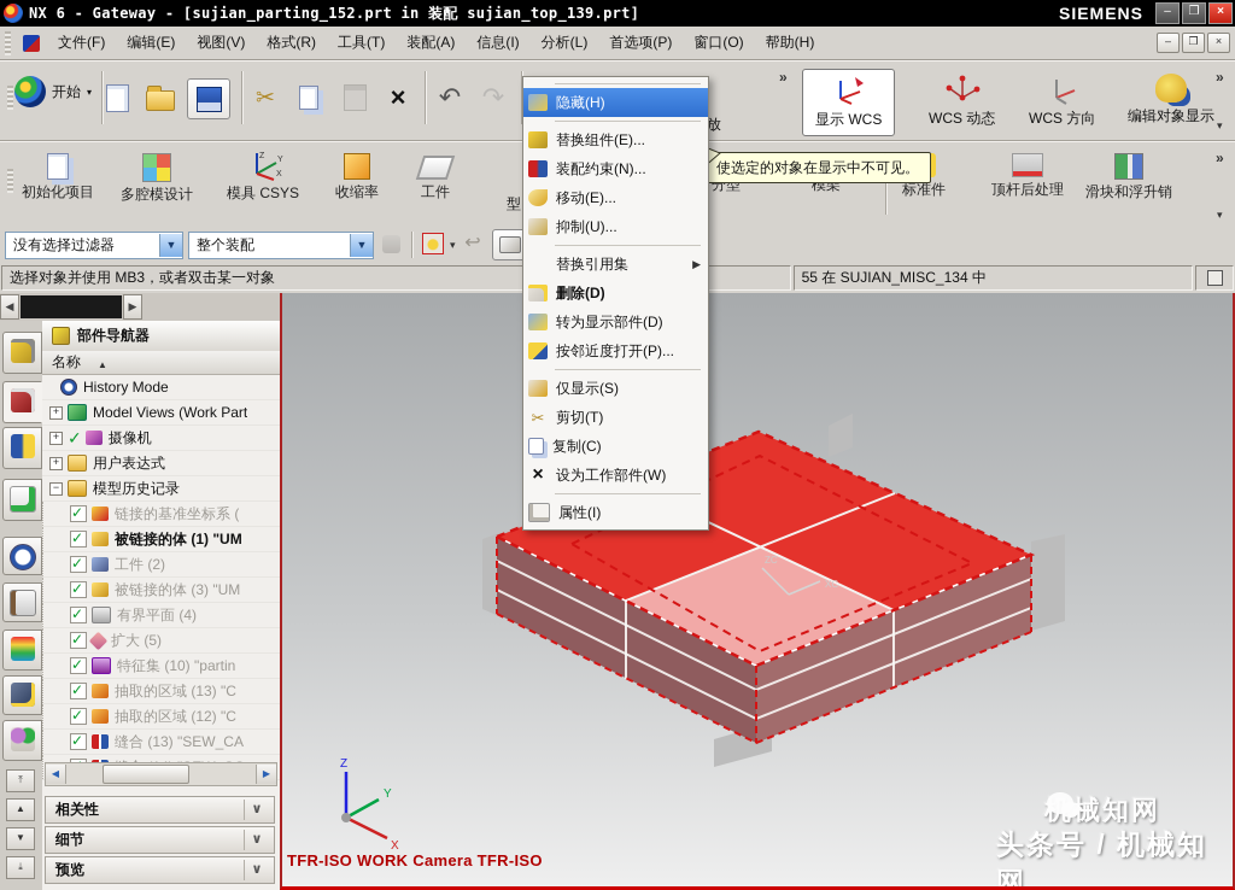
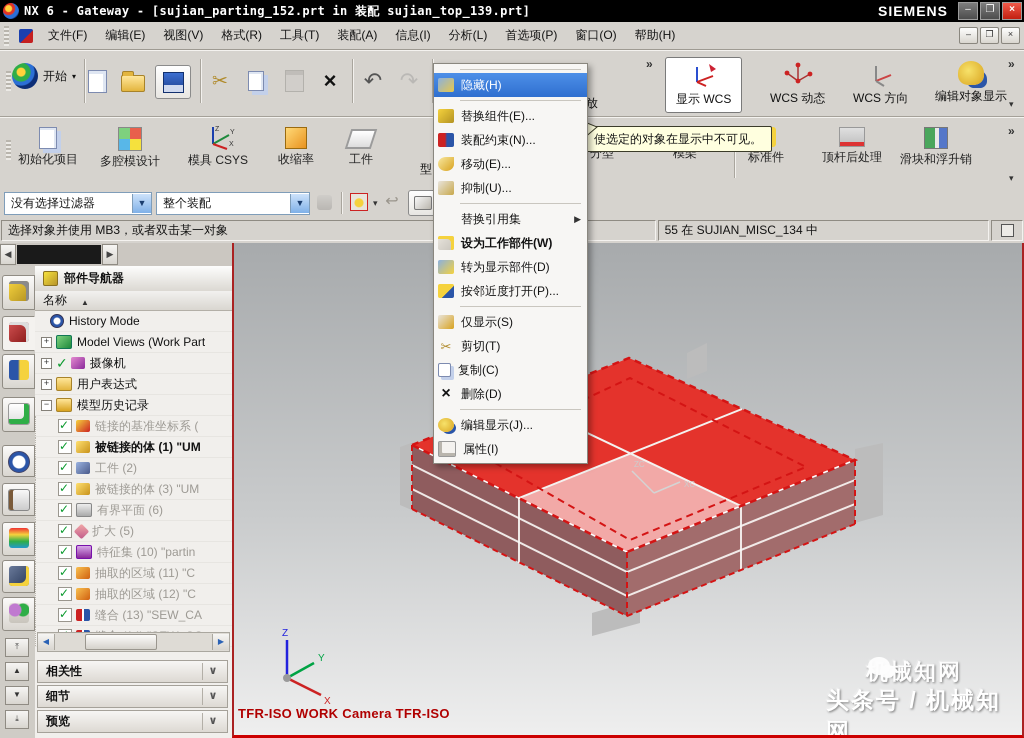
  NX 6 - Gateway - [sujian_parting_152.prt in 装配 sujian_top_139.prt]
  SIEMENS
  –
  ❐
  ×
  文件(F)
  编辑(E)
  视图(V)
  格式(R)
  工具(T)
  装配(A)
  信息(I)
  分析(L)
  首选项(P)
  窗口(O)
  帮助(H)
  –
  ❐
  ×
  开始
  ▾
  ✂
  ×
  ↶
  ↷
  放
  »
  显示 WCS
  WCS 动态
  WCS 方向
  编辑对象显示
  »
  ▾
  初始化项目
  多腔模设计
  模具 CSYS
  收缩率
  工件
  型
  分型
  模架
  标准件
  顶杆后处理
  滑块和浮升销
  »
  ▾
  没有选择过滤器
  ▼
  整个装配
  ▼
  ▾
  ↩
  选择对象并使用 MB3，或者双击某一对象
  55 在 SUJIAN_MISC_134 中
  ◀
  ▶
  ⤒
  ▲
  ▼
  ⤓
  部件导航器
  名称
  History Mode
  Model Views (Work Part
  ✓
  摄像机
  用户表达式
  模型历史记录
  链接的基准坐标系 (
  被链接的体 (1) "UM
  工件 (2)
  被链接的体 (3) "UM
- 有界平面 (4)
+ 有界平面 (6)
  扩大 (5)
  特征集 (10) "partin
- 抽取的区域 (13) "C
+ 抽取的区域 (11) "C
  抽取的区域 (12) "C
  缝合 (13) "SEW_CA
  ◀
  ▶
  相关性
  细节
  预览
  ZC
  XC
  Z
  Y
  X
  TFR-ISO WORK Camera TFR-ISO
  械知网
  头条号 / 机械知网
  隐藏(H)
  替换组件(E)...
  装配约束(N)...
  移动(E)...
  抑制(U)...
  替换引用集
  ▶
- 删除(D)
+ 设为工作部件(W)
  转为显示部件(D)
  按邻近度打开(P)...
  仅显示(S)
  ✂
  剪切(T)
  复制(C)
  ×
- 设为工作部件(W)
+ 删除(D)
+ 编辑显示(J)...
  属性(I)
  使选定的对象在显示中不可见。
